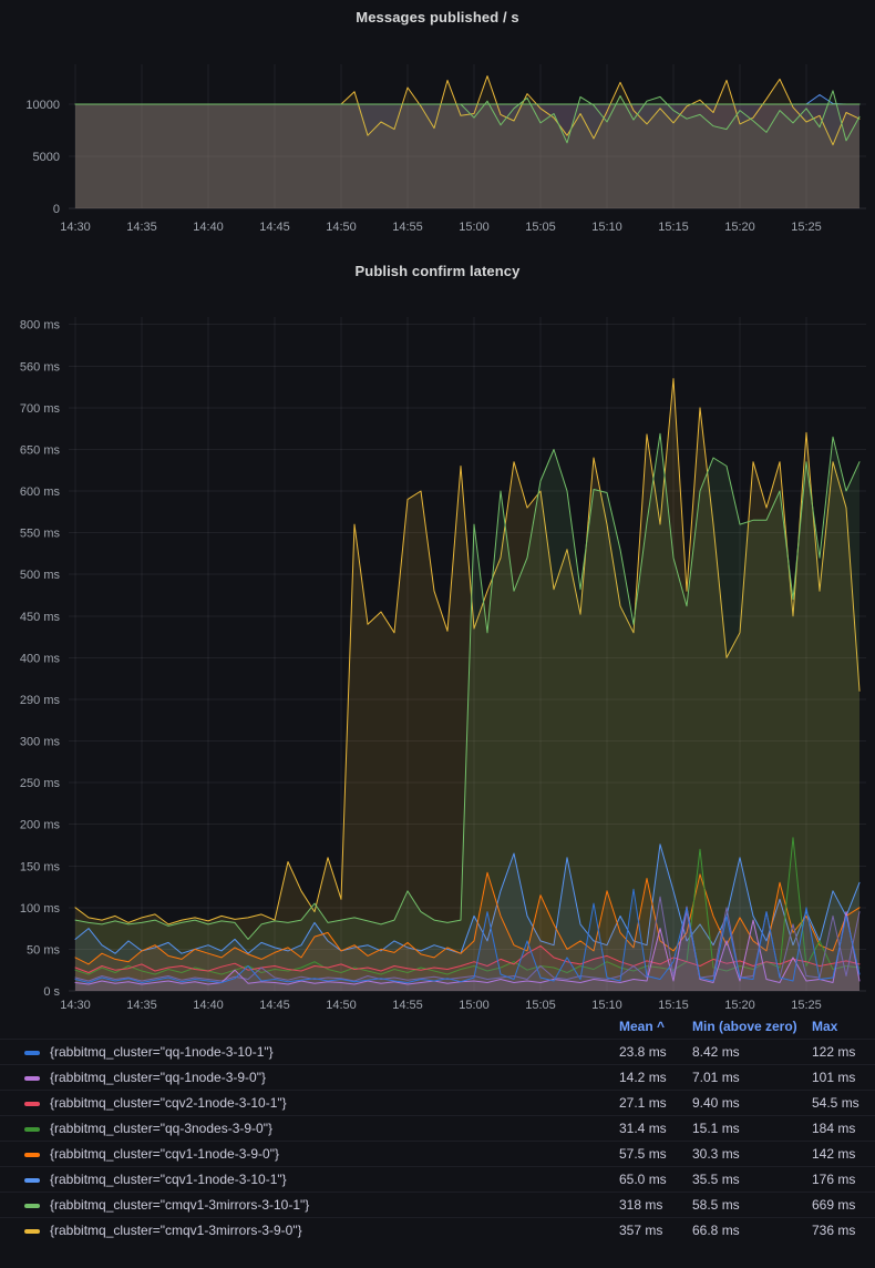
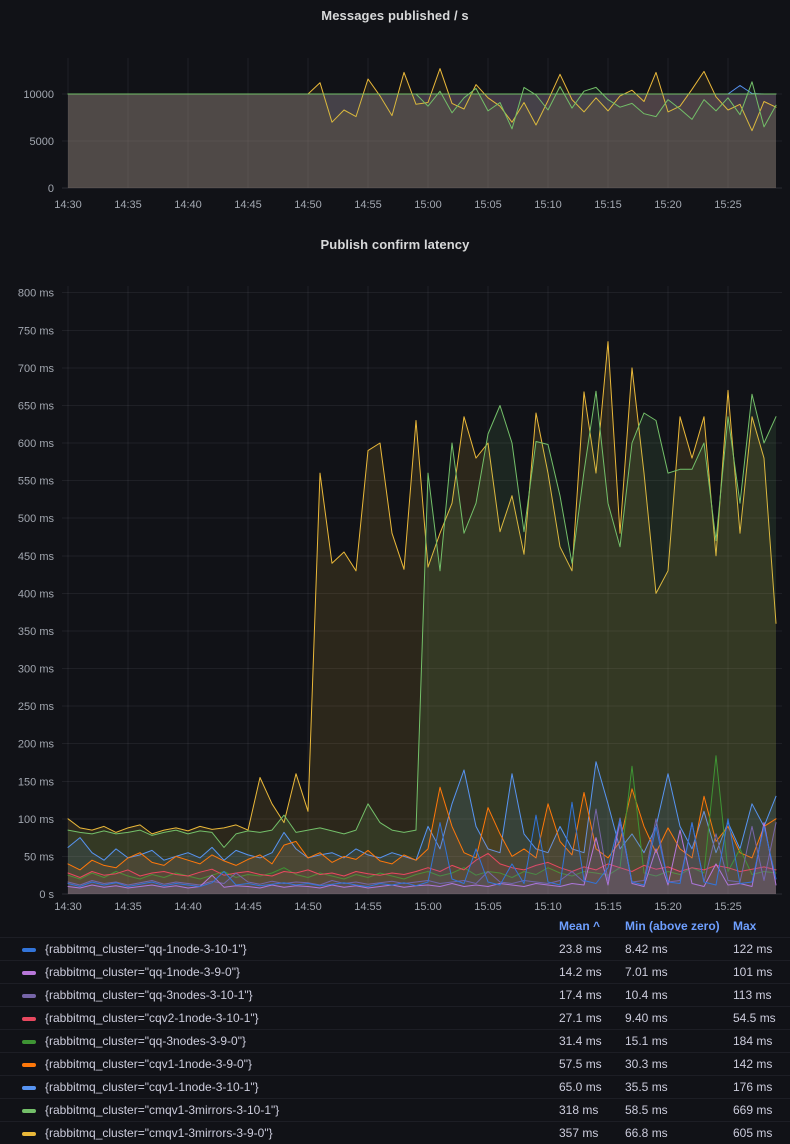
  Messages published / s
  14:30
  14:35
  14:40
  14:45
  14:50
  14:55
  15:00
  15:05
  15:10
  15:15
  15:20
  15:25
  0
  5000
  10000
  Publish confirm latency
  14:30
  14:35
  14:40
  14:45
  14:50
  14:55
  15:00
  15:05
  15:10
  15:15
  15:20
  15:25
  0 s
  50 ms
  100 ms
  150 ms
  200 ms
  250 ms
  300 ms
- 290 ms
+ 350 ms
  400 ms
  450 ms
  500 ms
  550 ms
  600 ms
  650 ms
  700 ms
- 560 ms
+ 750 ms
  800 ms
  Mean ^
  Min (above zero)
  Max
  {rabbitmq_cluster="qq-1node-3-10-1"}
  23.8 ms
  8.42 ms
  122 ms
  {rabbitmq_cluster="qq-1node-3-9-0"}
  14.2 ms
  7.01 ms
  101 ms
+ {rabbitmq_cluster="qq-3nodes-3-10-1"}
+ 17.4 ms
+ 10.4 ms
+ 113 ms
  {rabbitmq_cluster="cqv2-1node-3-10-1"}
  27.1 ms
  9.40 ms
  54.5 ms
  {rabbitmq_cluster="qq-3nodes-3-9-0"}
  31.4 ms
  15.1 ms
  184 ms
  {rabbitmq_cluster="cqv1-1node-3-9-0"}
  57.5 ms
  30.3 ms
  142 ms
  {rabbitmq_cluster="cqv1-1node-3-10-1"}
  65.0 ms
  35.5 ms
  176 ms
  {rabbitmq_cluster="cmqv1-3mirrors-3-10-1"}
  318 ms
  58.5 ms
  669 ms
  {rabbitmq_cluster="cmqv1-3mirrors-3-9-0"}
  357 ms
  66.8 ms
- 736 ms
+ 605 ms
